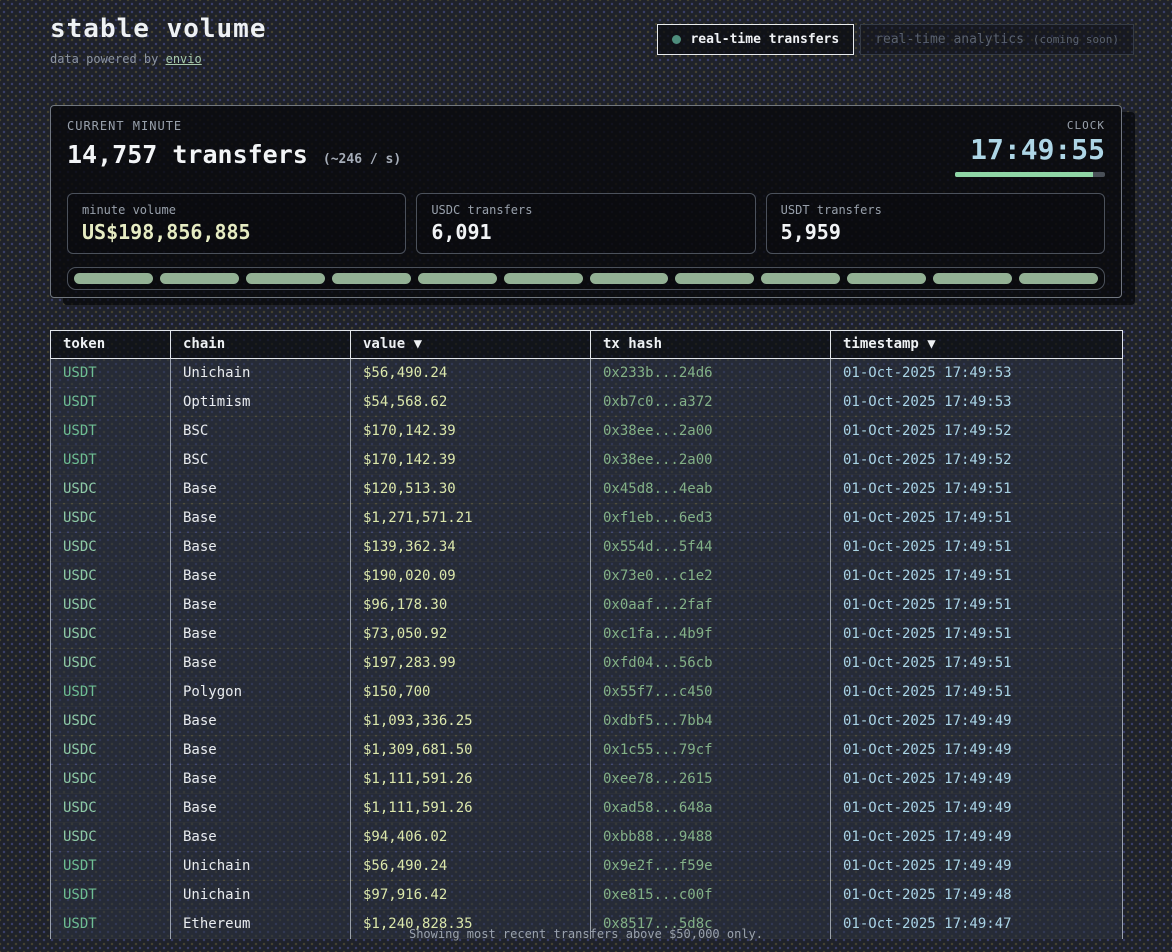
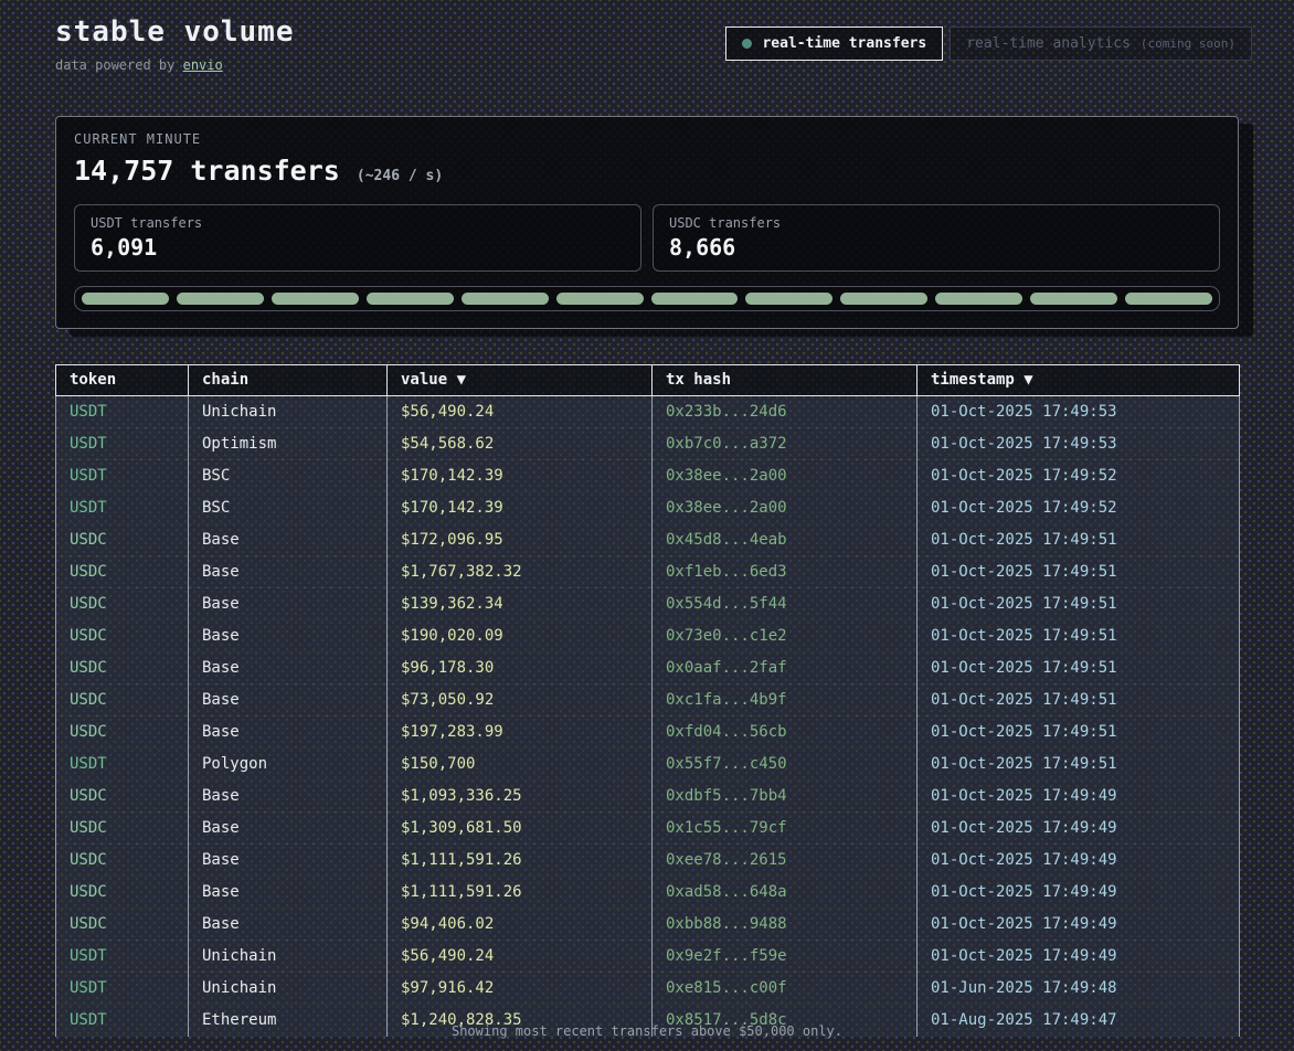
  stable volume
  data powered by envio
  real-time transfers
  real-time analytics
  (coming soon)
  CURRENT MINUTE
  14,757 transfers (~246 / s)
- CLOCK
- 17:49:55
- minute volume
- US$198,856,885
- USDC transfers
+ USDT transfers
  6,091
- USDT transfers
+ USDC transfers
- 5,959
+ 8,666
  token	chain	value ▼	tx hash	timestamp ▼
  USDT	Unichain	$56,490.24	0x233b...24d6	01-Oct-2025 17:49:53
  USDT	Optimism	$54,568.62	0xb7c0...a372	01-Oct-2025 17:49:53
  USDT	BSC	$170,142.39	0x38ee...2a00	01-Oct-2025 17:49:52
  USDT	BSC	$170,142.39	0x38ee...2a00	01-Oct-2025 17:49:52
- USDC	Base	$120,513.30	0x45d8...4eab	01-Oct-2025 17:49:51
+ USDC	Base	$172,096.95	0x45d8...4eab	01-Oct-2025 17:49:51
- USDC	Base	$1,271,571.21	0xf1eb...6ed3	01-Oct-2025 17:49:51
+ USDC	Base	$1,767,382.32	0xf1eb...6ed3	01-Oct-2025 17:49:51
  USDC	Base	$139,362.34	0x554d...5f44	01-Oct-2025 17:49:51
  USDC	Base	$190,020.09	0x73e0...c1e2	01-Oct-2025 17:49:51
  USDC	Base	$96,178.30	0x0aaf...2faf	01-Oct-2025 17:49:51
  USDC	Base	$73,050.92	0xc1fa...4b9f	01-Oct-2025 17:49:51
  USDC	Base	$197,283.99	0xfd04...56cb	01-Oct-2025 17:49:51
  USDT	Polygon	$150,700	0x55f7...c450	01-Oct-2025 17:49:51
  USDC	Base	$1,093,336.25	0xdbf5...7bb4	01-Oct-2025 17:49:49
  USDC	Base	$1,309,681.50	0x1c55...79cf	01-Oct-2025 17:49:49
  USDC	Base	$1,111,591.26	0xee78...2615	01-Oct-2025 17:49:49
  USDC	Base	$1,111,591.26	0xad58...648a	01-Oct-2025 17:49:49
  USDC	Base	$94,406.02	0xbb88...9488	01-Oct-2025 17:49:49
  USDT	Unichain	$56,490.24	0x9e2f...f59e	01-Oct-2025 17:49:49
- USDT	Unichain	$97,916.42	0xe815...c00f	01-Oct-2025 17:49:48
+ USDT	Unichain	$97,916.42	0xe815...c00f	01-Jun-2025 17:49:48
- USDT	Ethereum	$1,240,828.35	0x8517...5d8c	01-Oct-2025 17:49:47
+ USDT	Ethereum	$1,240,828.35	0x8517...5d8c	01-Aug-2025 17:49:47
  Showing most recent transfers above $50,000 only.
